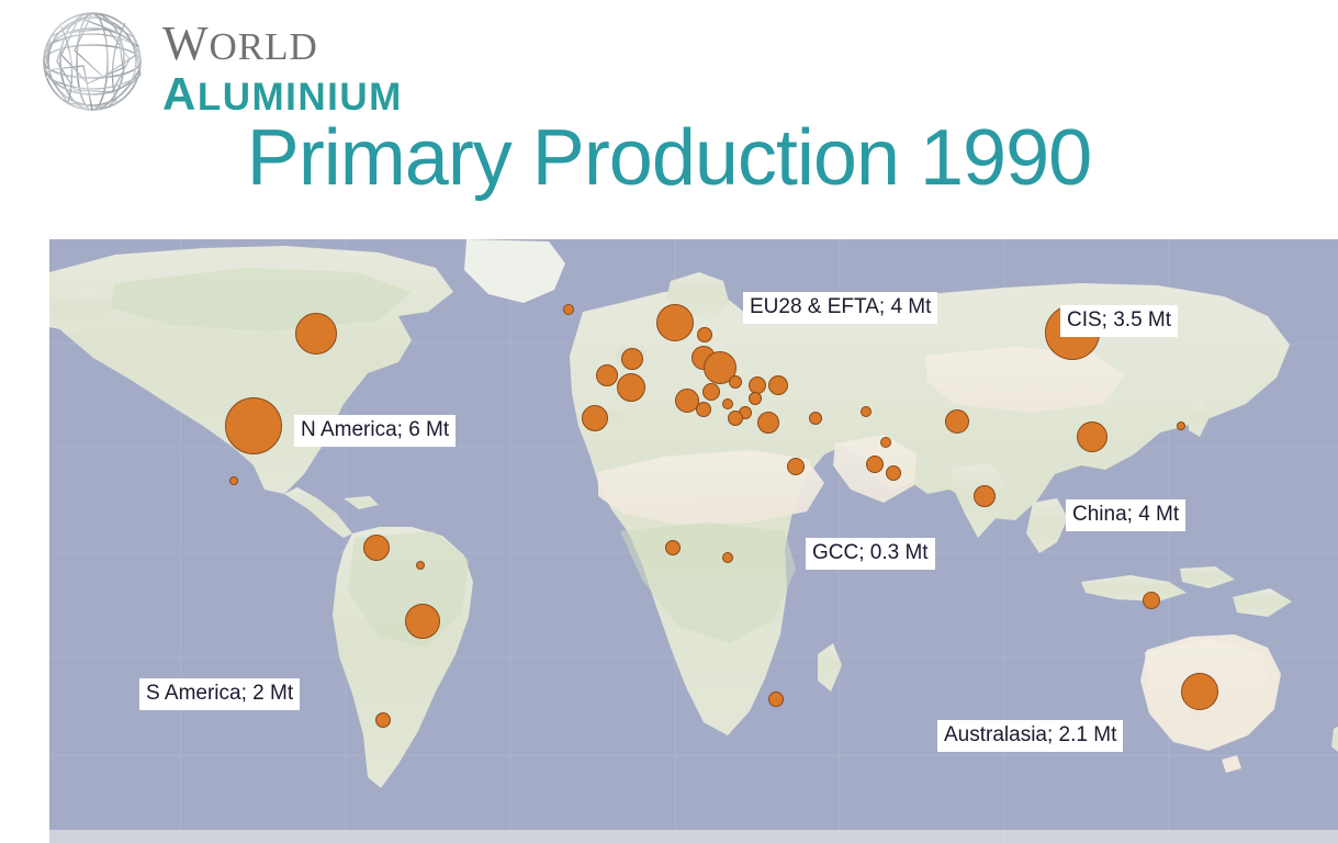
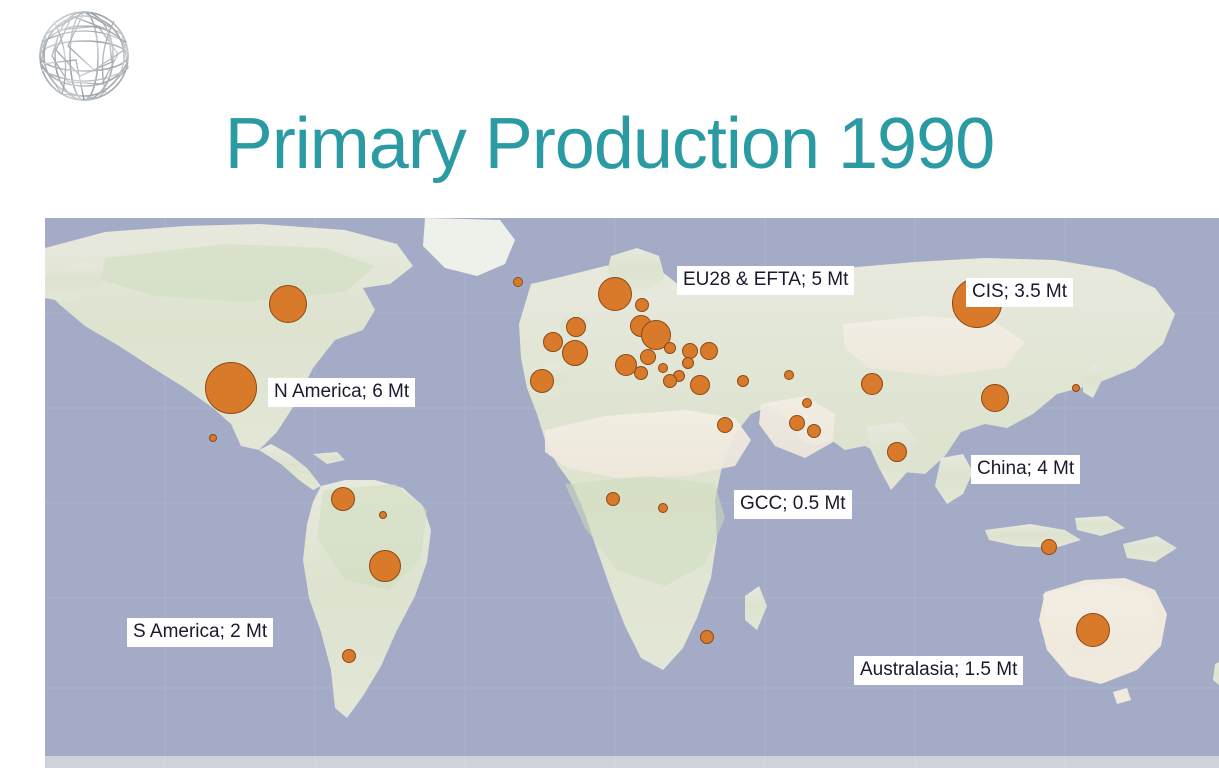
- WORLD
- ALUMINIUM
  Primary Production 1990
- EU28 & EFTA; 4 Mt
+ EU28 & EFTA; 5 Mt
  CIS; 3.5 Mt
  N America; 6 Mt
  China; 4 Mt
- GCC; 0.3 Mt
+ GCC; 0.5 Mt
  S America; 2 Mt
- Australasia; 2.1 Mt
+ Australasia; 1.5 Mt
